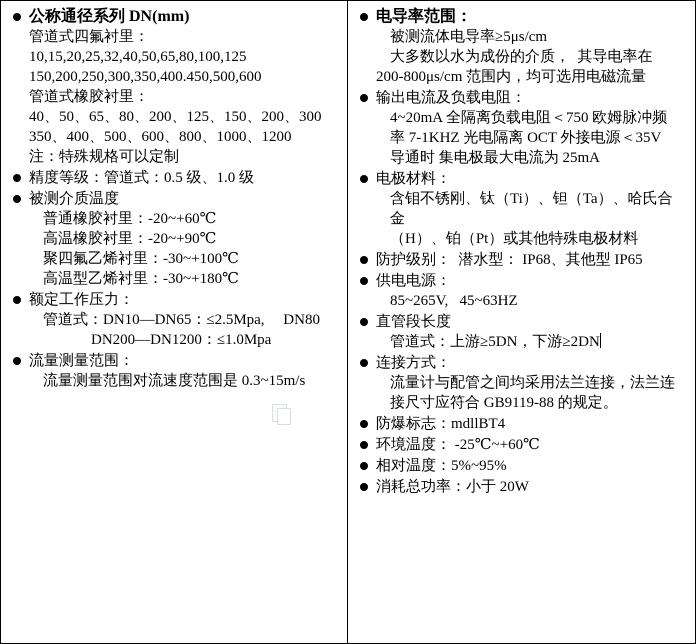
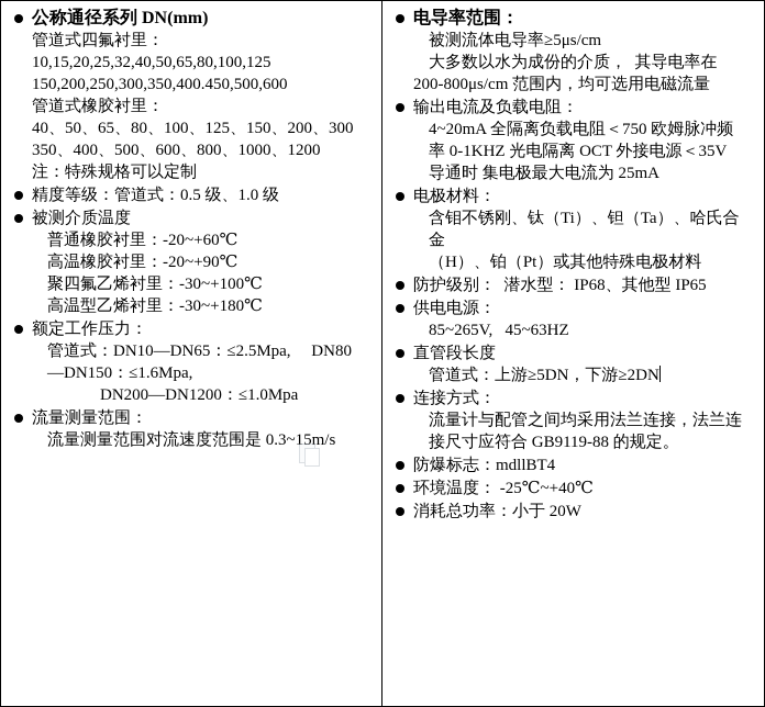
  公称通径系列 DN(mm)
  管道式四氟衬里：
  10,15,20,25,32,40,50,65,80,100,125
  150,200,250,300,350,400.450,500,600
  管道式橡胶衬里：
- 40、50、65、80、200、125、150、200、300
+ 40、50、65、80、100、125、150、200、300
  350、400、500、600、800、1000、1200
  注：特殊规格可以定制
  精度等级：管道式：0.5 级、1.0 级
  被测介质温度
  普通橡胶衬里：-20~+60℃
  高温橡胶衬里：-20~+90℃
  聚四氟乙烯衬里：-30~+100℃
  高温型乙烯衬里：-30~+180℃
  额定工作压力：
  管道式：DN10—DN65：≤2.5Mpa, DN80
+ —DN150：≤1.6Mpa,
  DN200—DN1200：≤1.0Mpa
  流量测量范围：
  流量测量范围对流速度范围是 0.3~15m/s
  电导率范围：
  被测流体电导率≥5μs/cm
  大多数以水为成份的介质， 其导电率在
  200-800μs/cm 范围内，均可选用电磁流量
  输出电流及负载电阻：
  4~20mA 全隔离负载电阻＜750 欧姆脉冲频
- 率 7-1KHZ 光电隔离 OCT 外接电源＜35V
+ 率 0-1KHZ 光电隔离 OCT 外接电源＜35V
  导通时 集电极最大电流为 25mA
  电极材料：
  含钼不锈刚、钛（Ti）、钽（Ta）、哈氏合金
  （H）、铂（Pt）或其他特殊电极材料
  防护级别： 潜水型： IP68、其他型 IP65
  供电电源：
  85~265V, 45~63HZ
  直管段长度
  管道式：上游≥5DN，下游≥2DN
  连接方式：
  流量计与配管之间均采用法兰连接，法兰连
  接尺寸应符合 GB9119-88 的规定。
  防爆标志：mdllBT4
- 环境温度： -25℃~+60℃
+ 环境温度： -25℃~+40℃
- 相对温度：5%~95%
  消耗总功率：小于 20W
